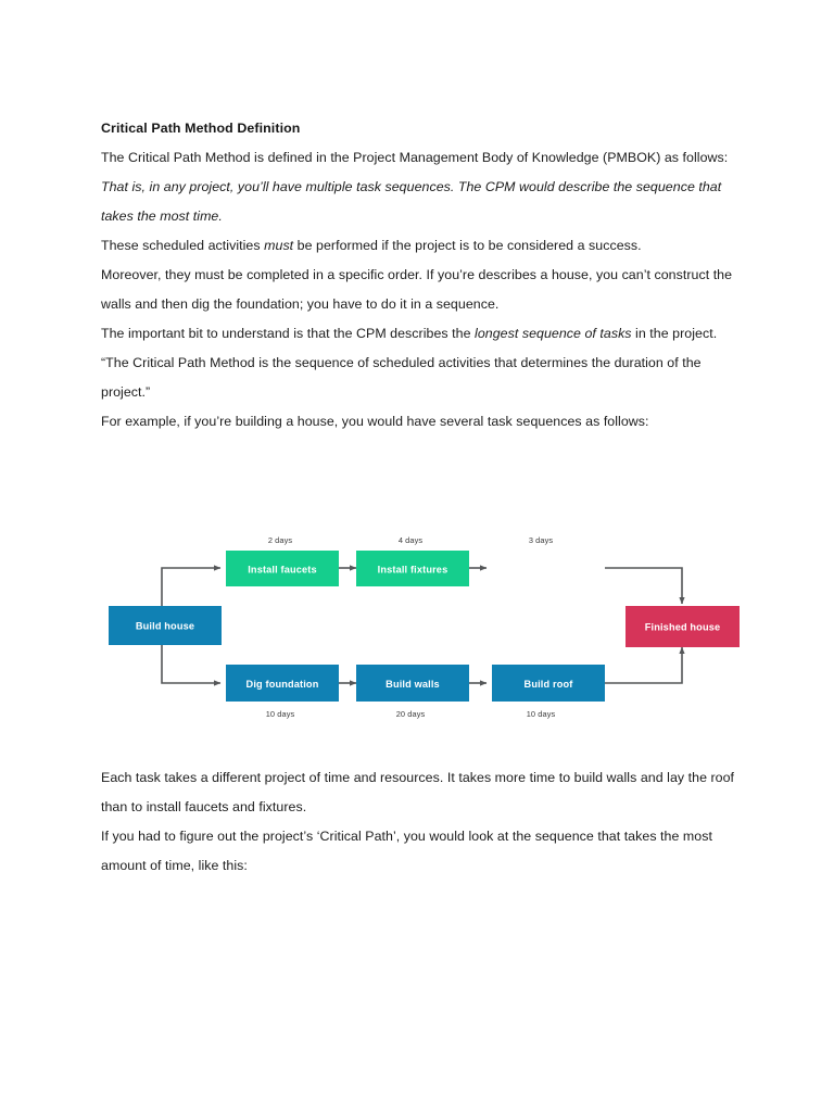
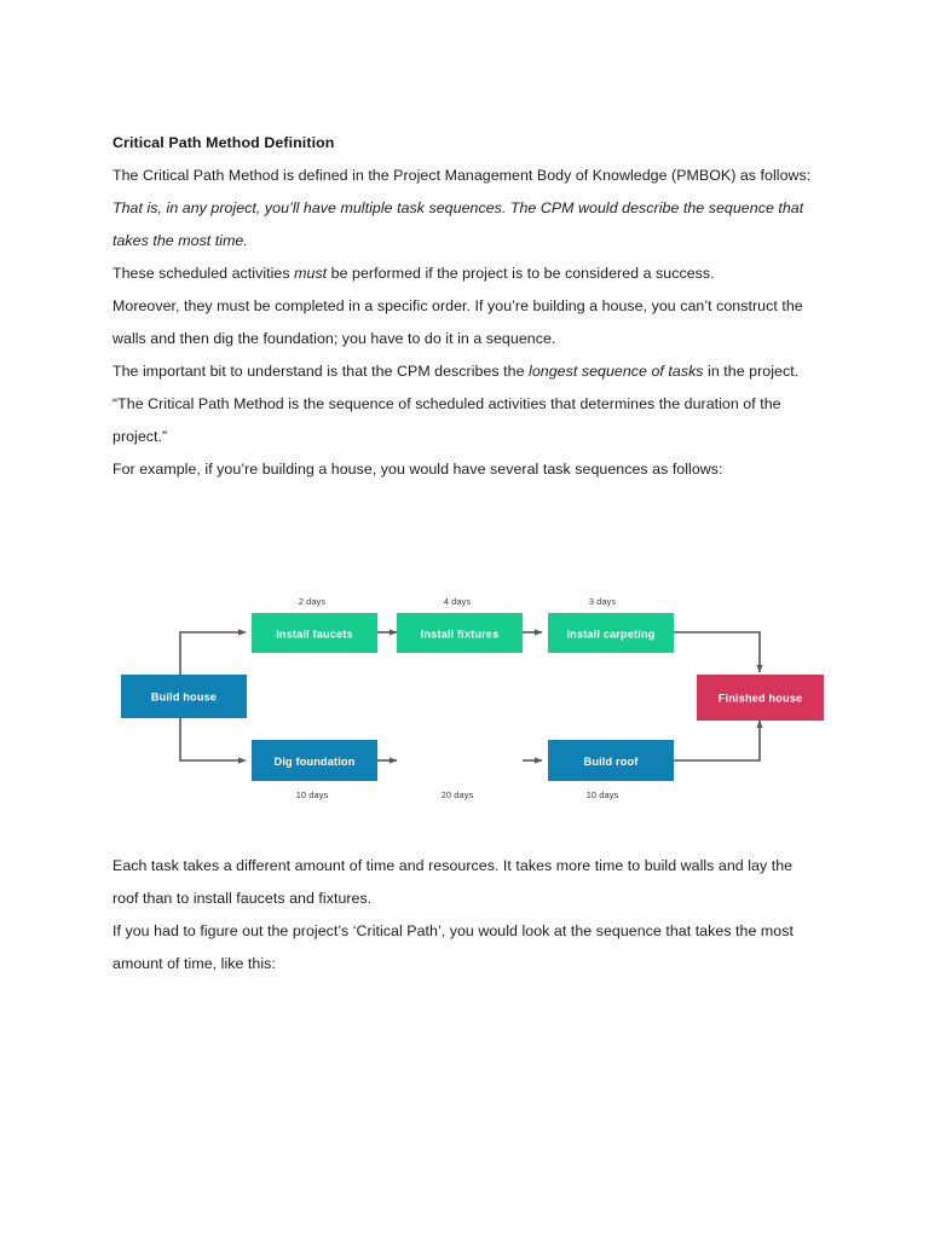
  Critical Path Method Definition
  The Critical Path Method is defined in the Project Management Body of Knowledge (PMBOK) as follows:
  That is, in any project, you’ll have multiple task sequences. The CPM would describe the sequence that takes the most time.
  These scheduled activities must be performed if the project is to be considered a success.
- Moreover, they must be completed in a specific order. If you’re describes a house, you can’t construct the walls and then dig the foundation; you have to do it in a sequence.
+ Moreover, they must be completed in a specific order. If you’re building a house, you can’t construct the walls and then dig the foundation; you have to do it in a sequence.
  The important bit to understand is that the CPM describes the longest sequence of tasks in the project.
  “The Critical Path Method is the sequence of scheduled activities that determines the duration of the project.”
  For example, if you’re building a house, you would have several task sequences as follows:
  2 days
  4 days
  3 days
  Install faucets
  Install fixtures
+ Install carpeting
  Build house
  Finished house
  Dig foundation
- Build walls
  Build roof
  10 days
  20 days
  10 days
- Each task takes a different project of time and resources. It takes more time to build walls and lay the roof than to install faucets and fixtures.
+ Each task takes a different amount of time and resources. It takes more time to build walls and lay the roof than to install faucets and fixtures.
  If you had to figure out the project’s ‘Critical Path’, you would look at the sequence that takes the most amount of time, like this:
